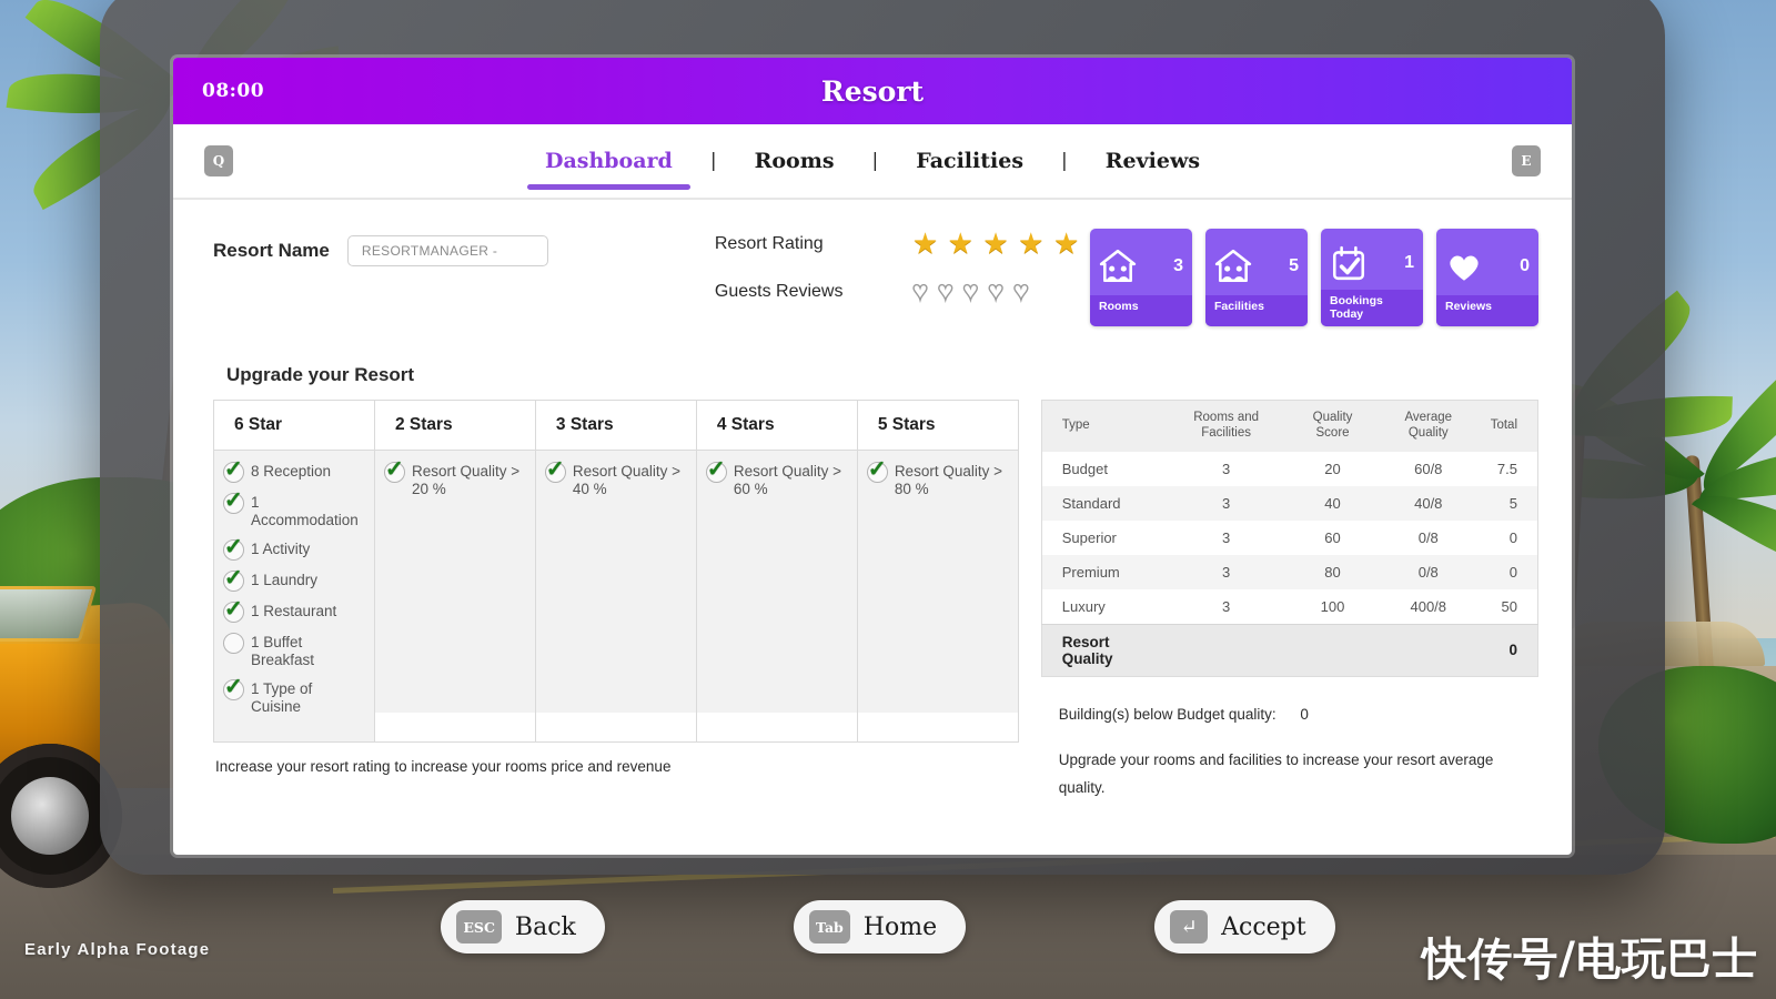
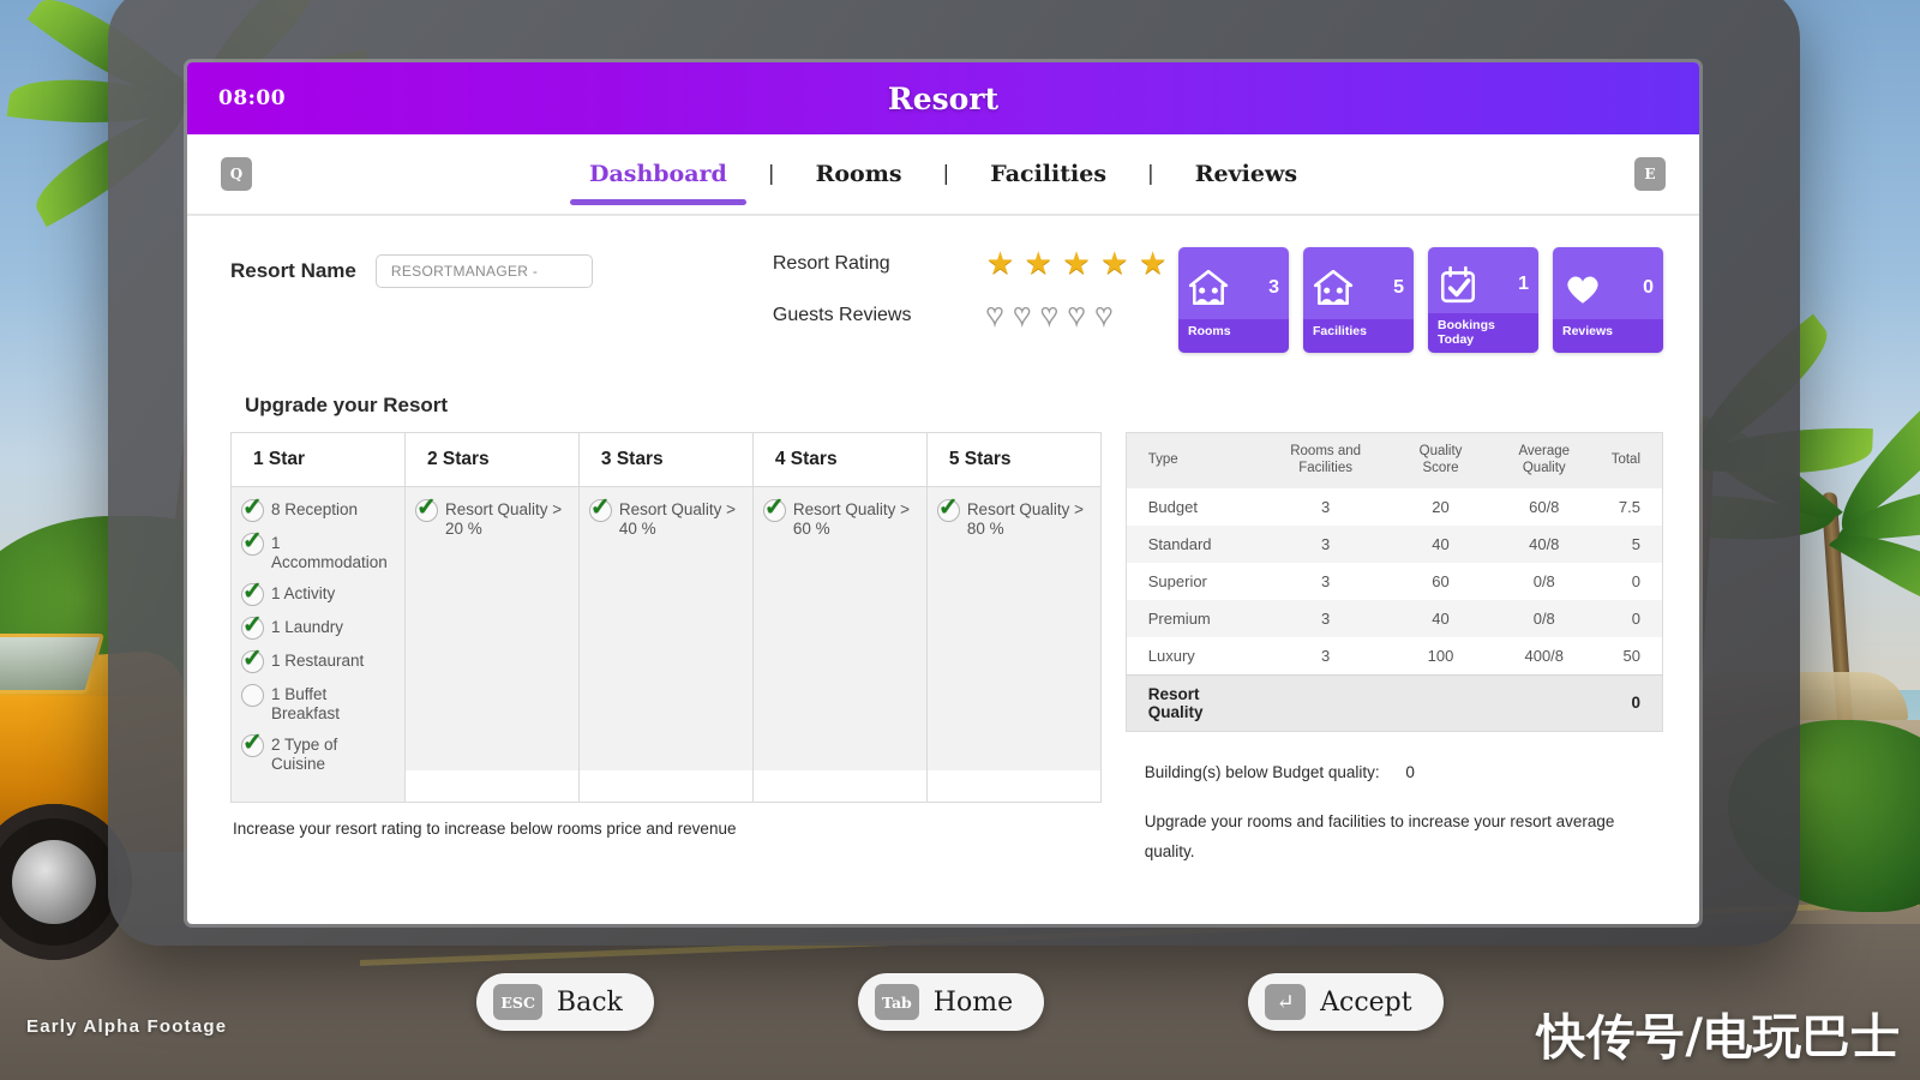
  08:00
  Resort
  Q
  Dashboard
  |
  Rooms
  |
  Facilities
  |
  Reviews
  E
  Resort Name
  RESORTMANAGER -
  Resort Rating
  ★ ★ ★ ★ ★
  Guests Reviews
  ♥ ♥ ♥ ♥ ♥
  3
  Rooms
  5
  Facilities
  1
  Bookings Today
  0
  Reviews
  Upgrade your Resort
- 6 Star
+ 1 Star
  ✓
  8 Reception
  ✓
  1 Accommodation
  ✓
  1 Activity
  ✓
  1 Laundry
  ✓
  1 Restaurant
  1 Buffet Breakfast
  ✓
- 1 Type of Cuisine
+ 2 Type of Cuisine
  2 Stars
  ✓
  Resort Quality > 20 %
  3 Stars
  ✓
  Resort Quality > 40 %
  4 Stars
  ✓
  Resort Quality > 60 %
  5 Stars
  ✓
  Resort Quality > 80 %
- Increase your resort rating to increase your rooms price and revenue
+ Increase your resort rating to increase below rooms price and revenue
  Type	Rooms and Facilities	Quality Score	Average Quality	Total
  Budget	3	20	60/8	7.5
  Standard	3	40	40/8	5
  Superior	3	60	0/8	0
- Premium	3	80	0/8	0
+ Premium	3	40	0/8	0
  Luxury	3	100	400/8	50
  Resort Quality				0
  Building(s) below Budget quality: 0
  Upgrade your rooms and facilities to increase your resort average quality.
  ESC
  Back
  Tab
  Home
  ↵
  Accept
  Early Alpha Footage
  快传号/电玩巴士
